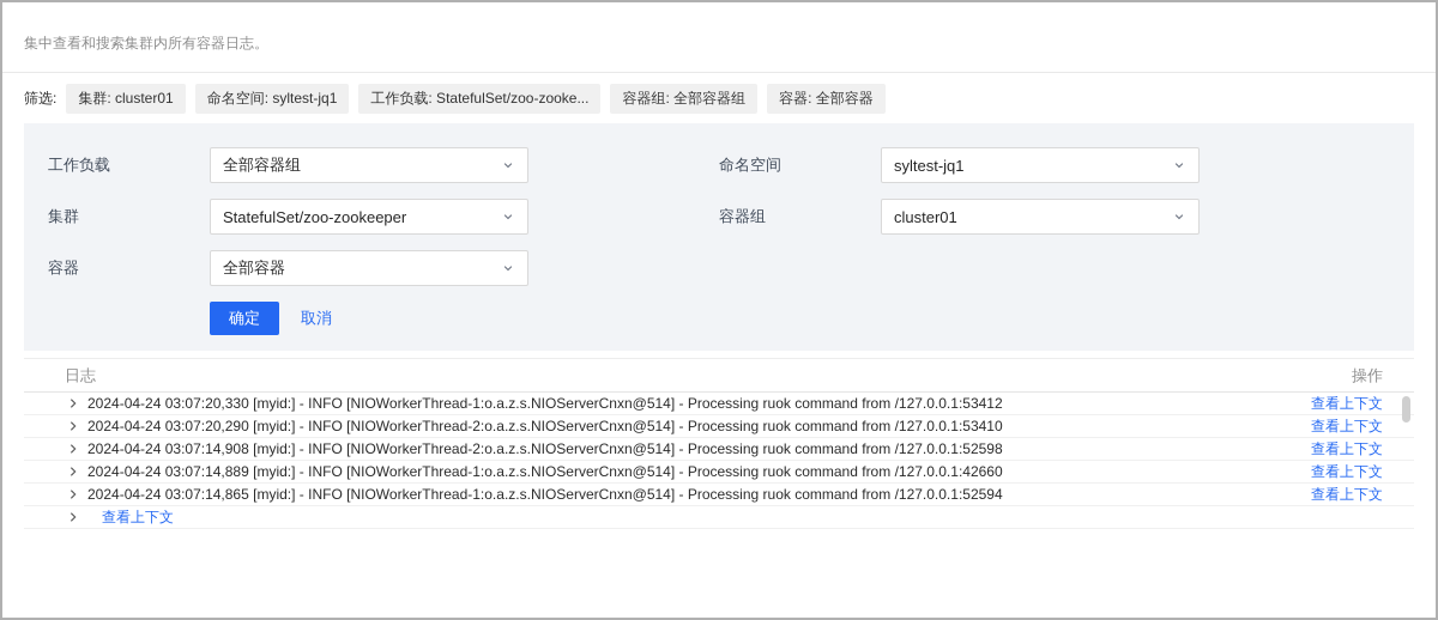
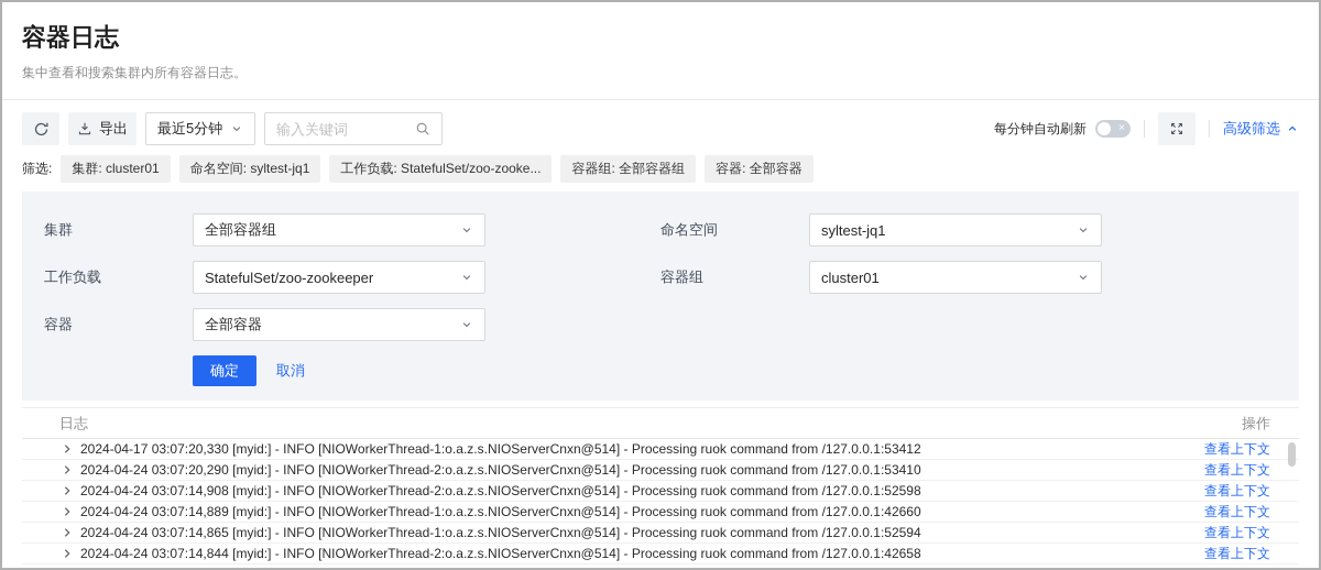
+ 容器日志
  集中查看和搜索集群内所有容器日志。
+ 导出
+ 最近5分钟
+ 输入关键词
+ 每分钟自动刷新
+ ×
+ 高级筛选
  筛选:
  集群: cluster01
  命名空间: syltest-jq1
  工作负载: StatefulSet/zoo-zooke...
  容器组: 全部容器组
  容器: 全部容器
- 工作负载
+ 集群
  全部容器组
  命名空间
  syltest-jq1
- 集群
+ 工作负载
  StatefulSet/zoo-zookeeper
  容器组
  cluster01
  容器
  全部容器
  确定
  取消
  日志
  操作
- 2024-04-24 03:07:20,330 [myid:] - INFO [NIOWorkerThread-1:o.a.z.s.NIOServerCnxn@514] - Processing ruok command from /127.0.0.1:53412
+ 2024-04-17 03:07:20,330 [myid:] - INFO [NIOWorkerThread-1:o.a.z.s.NIOServerCnxn@514] - Processing ruok command from /127.0.0.1:53412
  查看上下文
  2024-04-24 03:07:20,290 [myid:] - INFO [NIOWorkerThread-2:o.a.z.s.NIOServerCnxn@514] - Processing ruok command from /127.0.0.1:53410
  查看上下文
  2024-04-24 03:07:14,908 [myid:] - INFO [NIOWorkerThread-2:o.a.z.s.NIOServerCnxn@514] - Processing ruok command from /127.0.0.1:52598
  查看上下文
  2024-04-24 03:07:14,889 [myid:] - INFO [NIOWorkerThread-1:o.a.z.s.NIOServerCnxn@514] - Processing ruok command from /127.0.0.1:42660
  查看上下文
  2024-04-24 03:07:14,865 [myid:] - INFO [NIOWorkerThread-1:o.a.z.s.NIOServerCnxn@514] - Processing ruok command from /127.0.0.1:52594
  查看上下文
+ 2024-04-24 03:07:14,844 [myid:] - INFO [NIOWorkerThread-2:o.a.z.s.NIOServerCnxn@514] - Processing ruok command from /127.0.0.1:42658
  查看上下文
